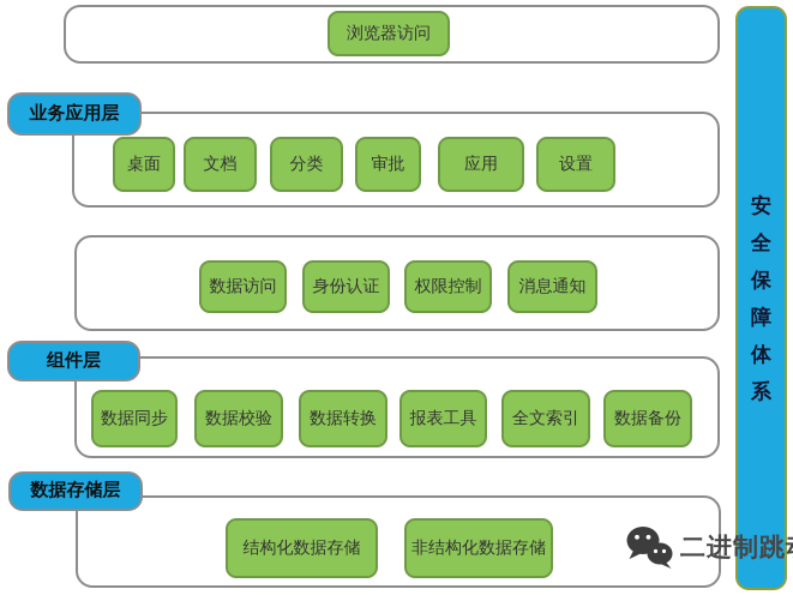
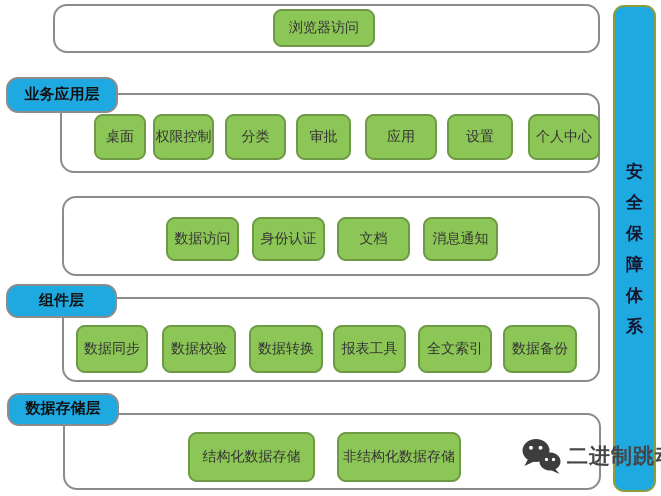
  浏览器访问
  业务应用层
  桌面
- 文档
+ 权限控制
  分类
  审批
  应用
  设置
+ 个人中心
  数据访问
  身份认证
- 权限控制
+ 文档
  消息通知
  组件层
  数据同步
  数据校验
  数据转换
  报表工具
  全文索引
  数据备份
  数据存储层
  结构化数据存储
  非结构化数据存储
  安
  全
  保
  障
  体
  系
  二进制跳
